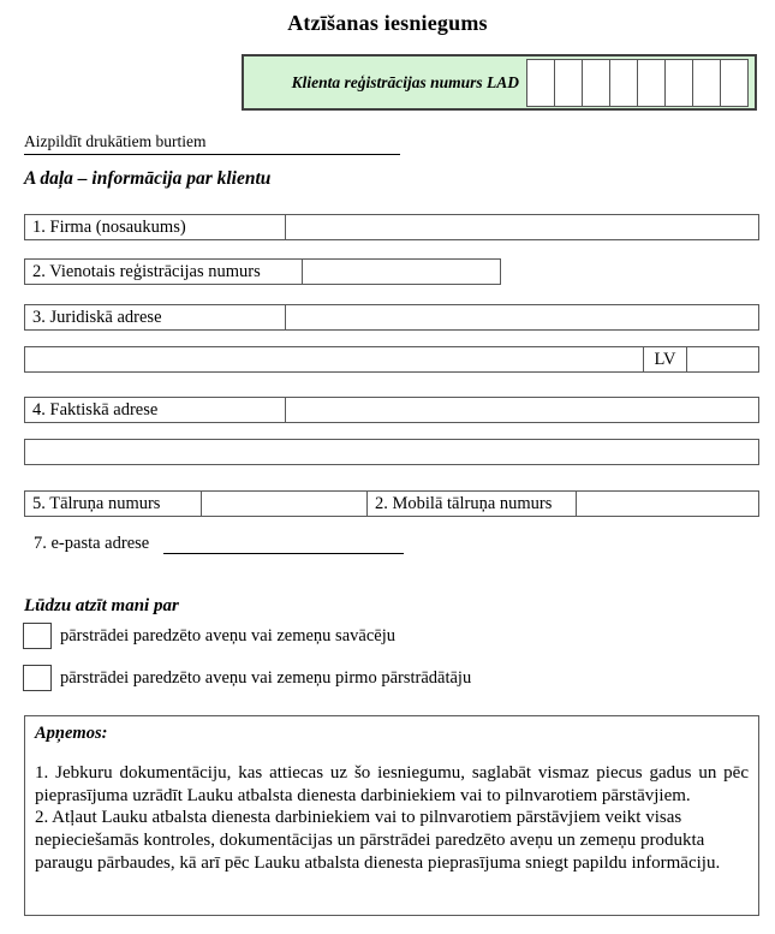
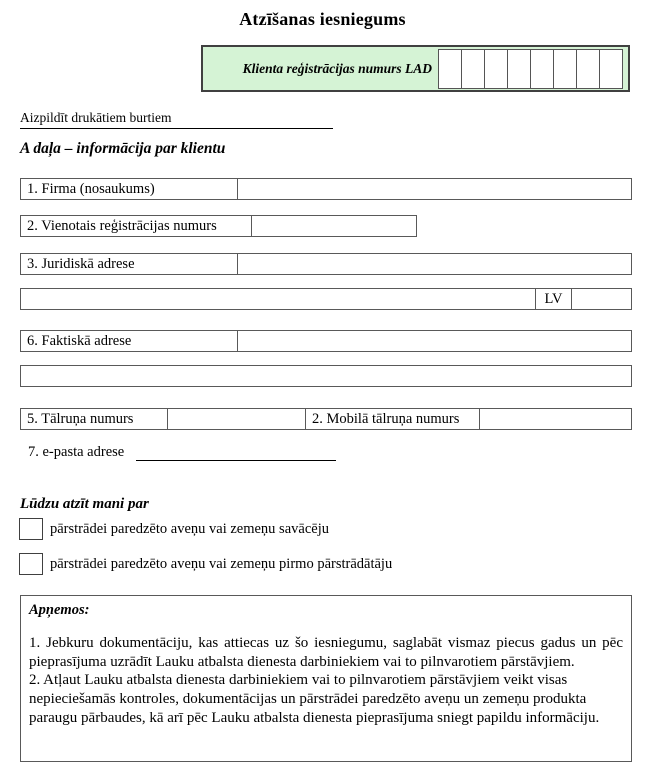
  Atzīšanas iesniegums
  Klienta reģistrācijas numurs LAD
  Aizpildīt drukātiem burtiem
  A daļa – informācija par klientu
  1. Firma (nosaukums)
  2. Vienotais reģistrācijas numurs
  3. Juridiskā adrese
  LV
- 4. Faktiskā adrese
+ 6. Faktiskā adrese
  5. Tālruņa numurs
  2. Mobilā tālruņa numurs
  7. e-pasta adrese
  Lūdzu atzīt mani par
  pārstrādei paredzēto aveņu vai zemeņu savācēju
  pārstrādei paredzēto aveņu vai zemeņu pirmo pārstrādātāju
  Apņemos:
  1. Jebkuru dokumentāciju, kas attiecas uz šo iesniegumu, saglabāt vismaz piecus gadus un pēc pieprasījuma uzrādīt Lauku atbalsta dienesta darbiniekiem vai to pilnvarotiem pārstāvjiem.
  2. Atļaut Lauku atbalsta dienesta darbiniekiem vai to pilnvarotiem pārstāvjiem veikt visas nepieciešamās kontroles, dokumentācijas un pārstrādei paredzēto aveņu un zemeņu produkta paraugu pārbaudes, kā arī pēc Lauku atbalsta dienesta pieprasījuma sniegt papildu informāciju.
